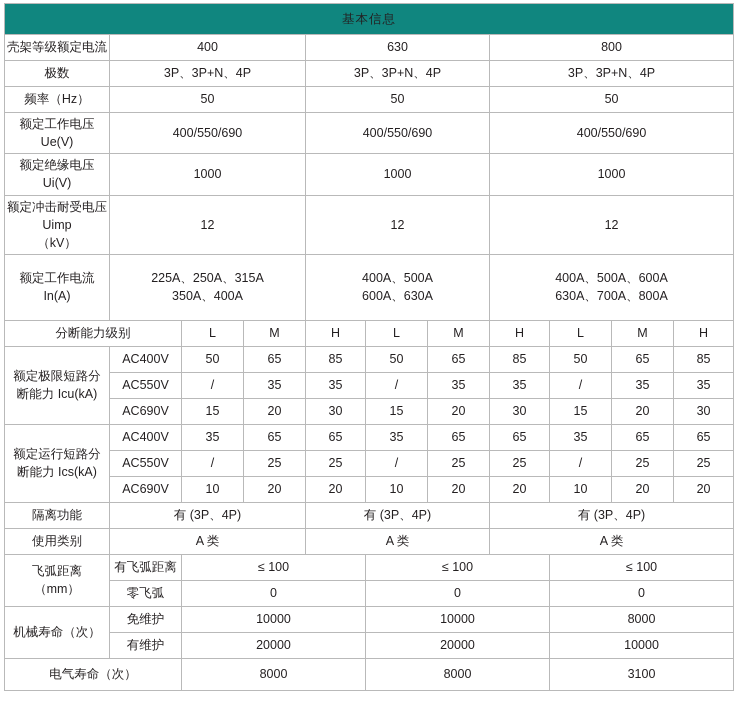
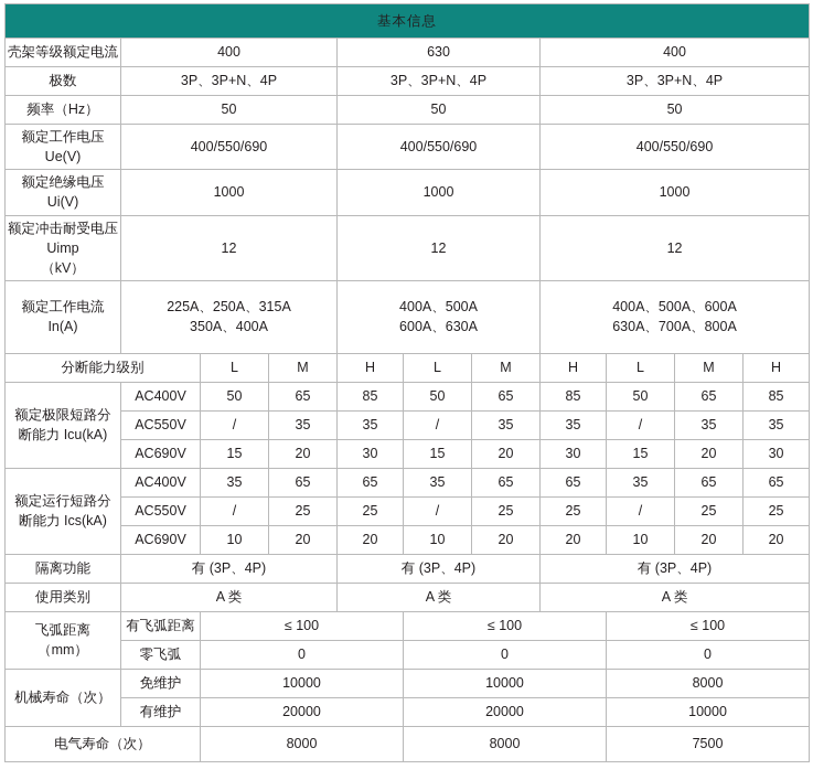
  基本信息
- 壳架等级额定电流	400	630	800
+ 壳架等级额定电流	400	630	400
  极数	3P、3P+N、4P	3P、3P+N、4P	3P、3P+N、4P
  频率（Hz）	50	50	50
  额定工作电压 Ue(V)	400/550/690	400/550/690	400/550/690
  额定绝缘电压 Ui(V)	1000	1000	1000
  额定冲击耐受电压 Uimp （kV）	12	12	12
  额定工作电流 In(A)	225A、250A、315A 350A、400A	400A、500A 600A、630A	400A、500A、600A 630A、700A、800A
  分断能力级别	L	M	H	L	M	H	L	M	H
  额定极限短路分 断能力 Icu(kA)	AC400V	50	65	85	50	65	85	50	65	85
  AC550V	/	35	35	/	35	35	/	35	35
  AC690V	15	20	30	15	20	30	15	20	30
  额定运行短路分 断能力 Ics(kA)	AC400V	35	65	65	35	65	65	35	65	65
  AC550V	/	25	25	/	25	25	/	25	25
  AC690V	10	20	20	10	20	20	10	20	20
  隔离功能	有 (3P、4P)	有 (3P、4P)	有 (3P、4P)
  使用类别	A 类	A 类	A 类
  飞弧距离 （mm）	有飞弧距离	≤ 100	≤ 100	≤ 100
  零飞弧	0	0	0
  机械寿命（次）	免维护	10000	10000	8000
  有维护	20000	20000	10000
- 电气寿命（次）	8000	8000	3100
+ 电气寿命（次）	8000	8000	7500
